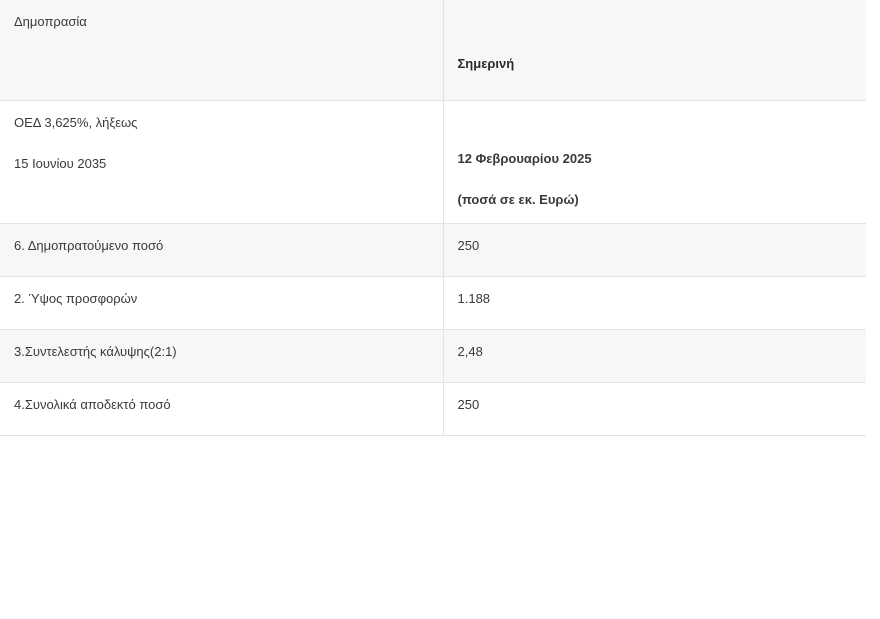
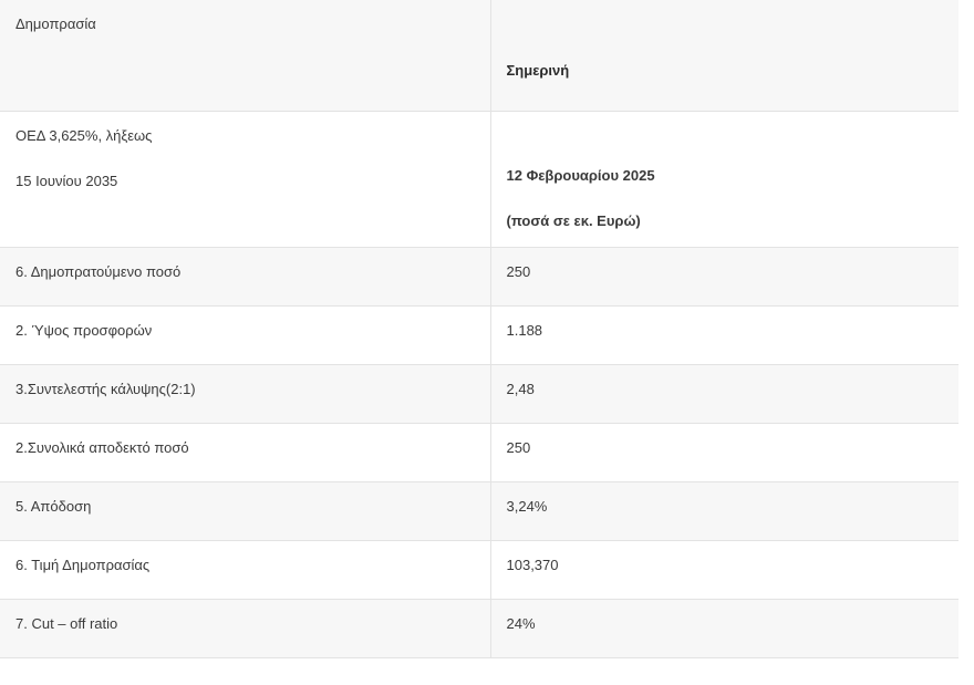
  Δημοπρασία	Σημερινή
  ΟΕΔ 3,625%, λήξεως 15 Ιουνίου 2035	12 Φεβρουαρίου 2025 (ποσά σε εκ. Ευρώ)
  6. Δημοπρατούμενο ποσό	250
  2. Ύψος προσφορών	1.188
  3.Συντελεστής κάλυψης(2:1)	2,48
- 4.Συνολικά αποδεκτό ποσό	250
+ 2.Συνολικά αποδεκτό ποσό	250
+ 5. Απόδοση	3,24%
+ 6. Τιμή Δημοπρασίας	103,370
+ 7. Cut – off ratio	24%
